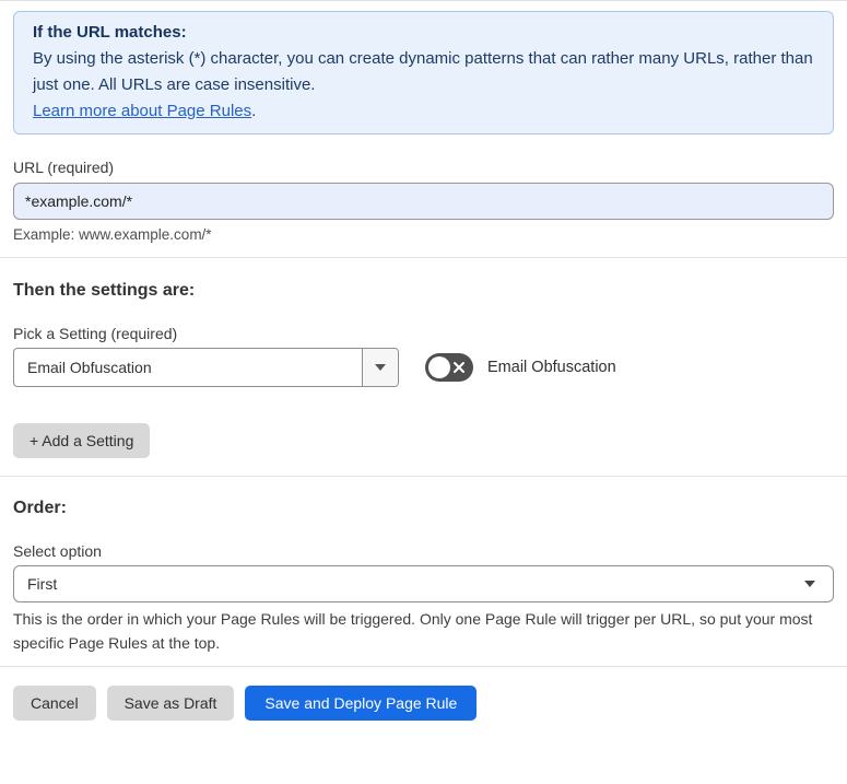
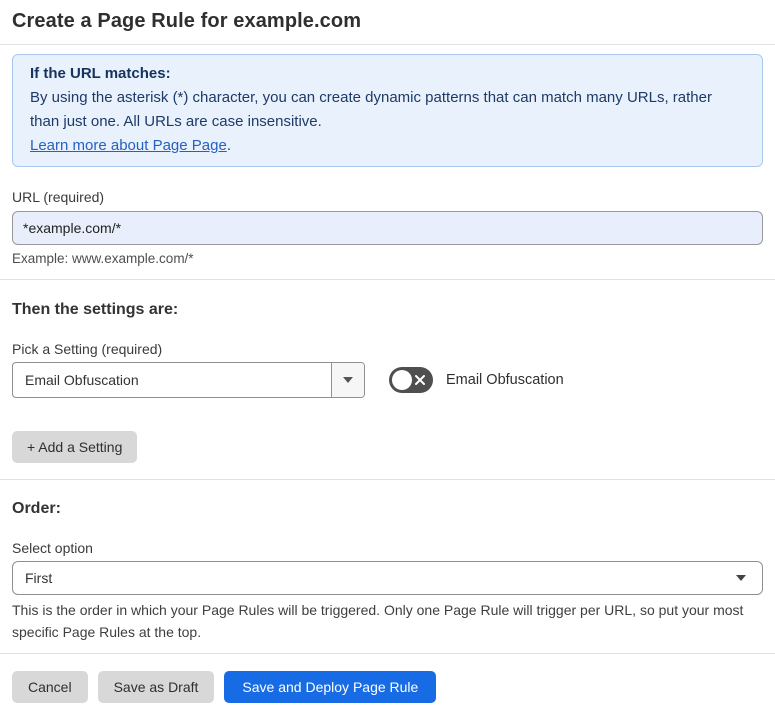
+ Create a Page Rule for example.com
  If the URL matches:
- By using the asterisk (*) character, you can create dynamic patterns that can rather many URLs, rather than just one. All URLs are case insensitive.
+ By using the asterisk (*) character, you can create dynamic patterns that can match many URLs, rather than just one. All URLs are case insensitive.
- Learn more about Page Rules.
+ Learn more about Page Page.
  URL (required)
  *example.com/*
  Example: www.example.com/*
  Then the settings are:
  Pick a Setting (required)
  Email Obfuscation
  Email Obfuscation
  + Add a Setting
  Order:
  Select option
  First
  This is the order in which your Page Rules will be triggered. Only one Page Rule will trigger per URL, so put your most specific Page Rules at the top.
  Cancel
  Save as Draft
  Save and Deploy Page Rule
